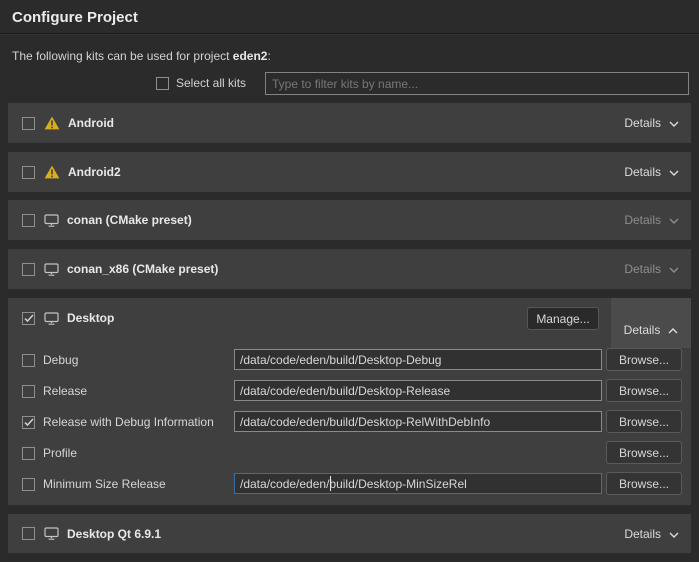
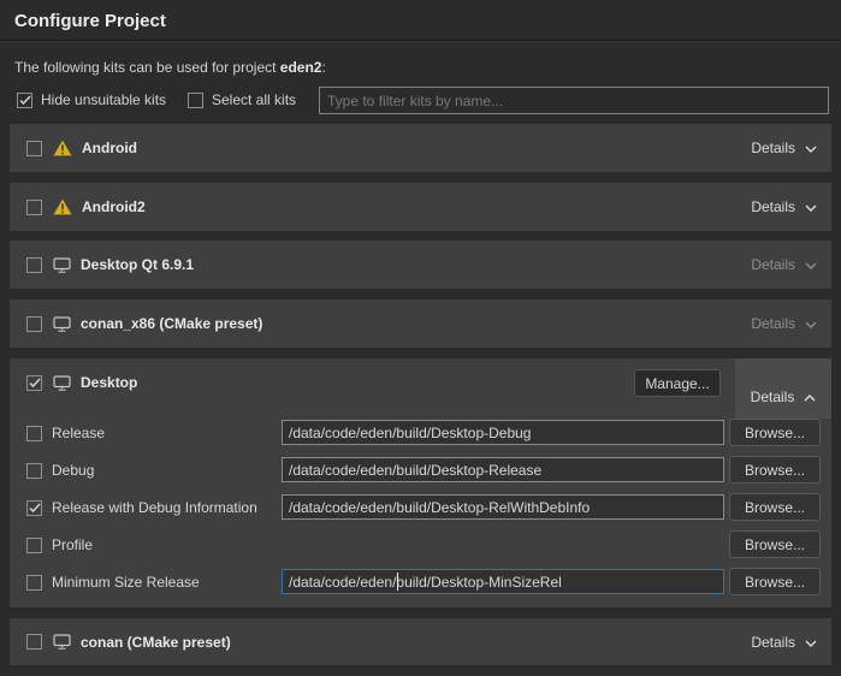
  Configure Project
  The following kits can be used for project eden2:
+ Hide unsuitable kits
  Select all kits
  Type to filter kits by name...
  Android
  Details
  Android2
  Details
- conan (CMake preset)
+ Desktop Qt 6.9.1
  Details
  conan_x86 (CMake preset)
  Details
  Details
  Desktop
  Manage...
- Debug
+ Release
  /data/code/eden/build/Desktop-Debug
  Browse...
- Release
+ Debug
  /data/code/eden/build/Desktop-Release
  Browse...
  Release with Debug Information
  /data/code/eden/build/Desktop-RelWithDebInfo
  Browse...
  Profile
  Browse...
  Minimum Size Release
  /data/code/eden/build/Desktop-MinSizeRel
  Browse...
- Desktop Qt 6.9.1
+ conan (CMake preset)
  Details
